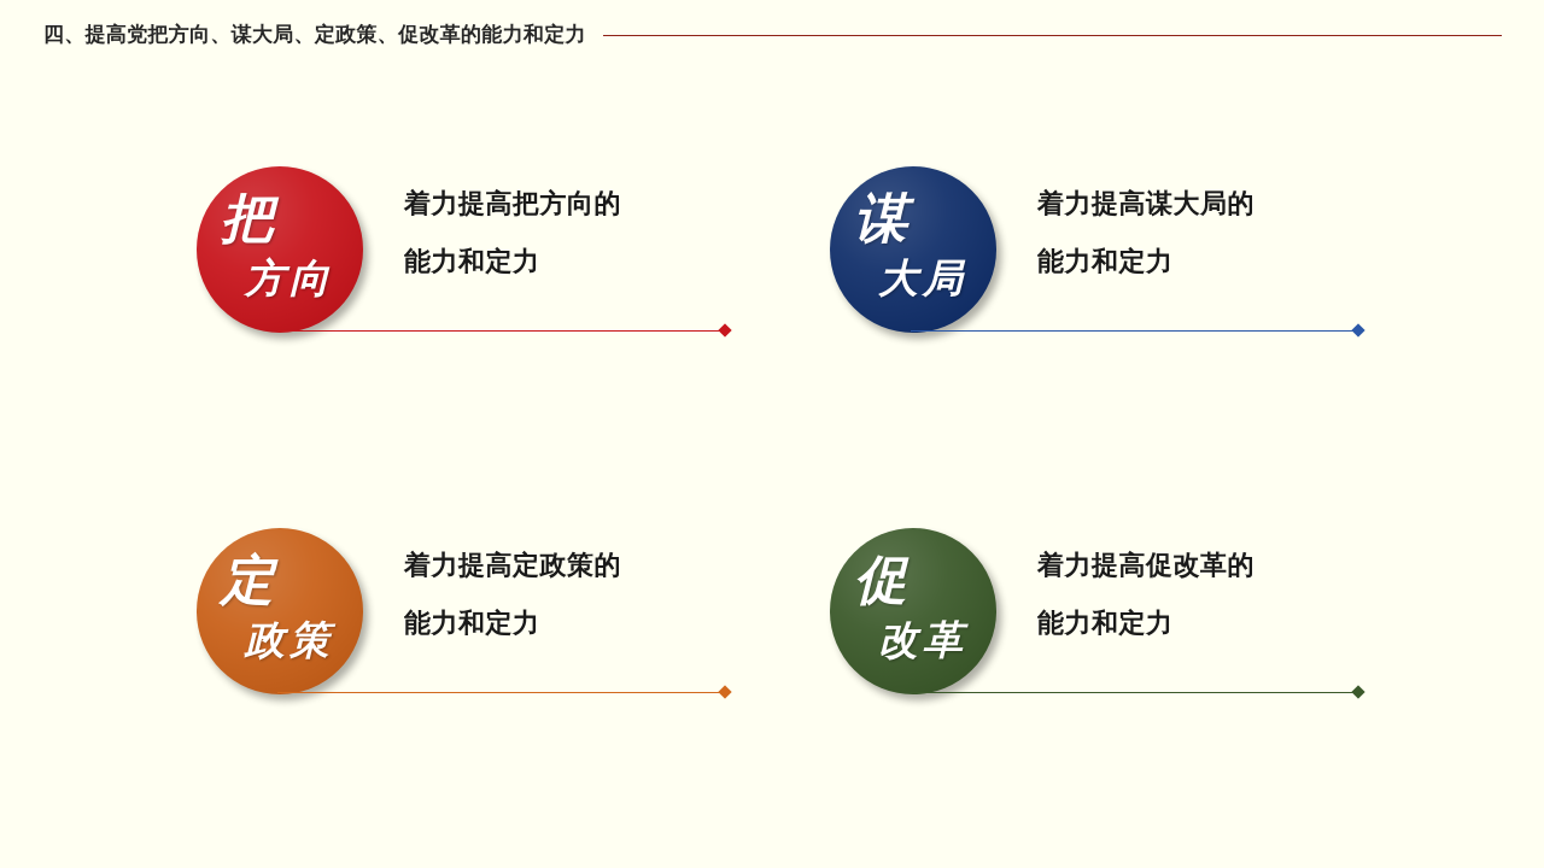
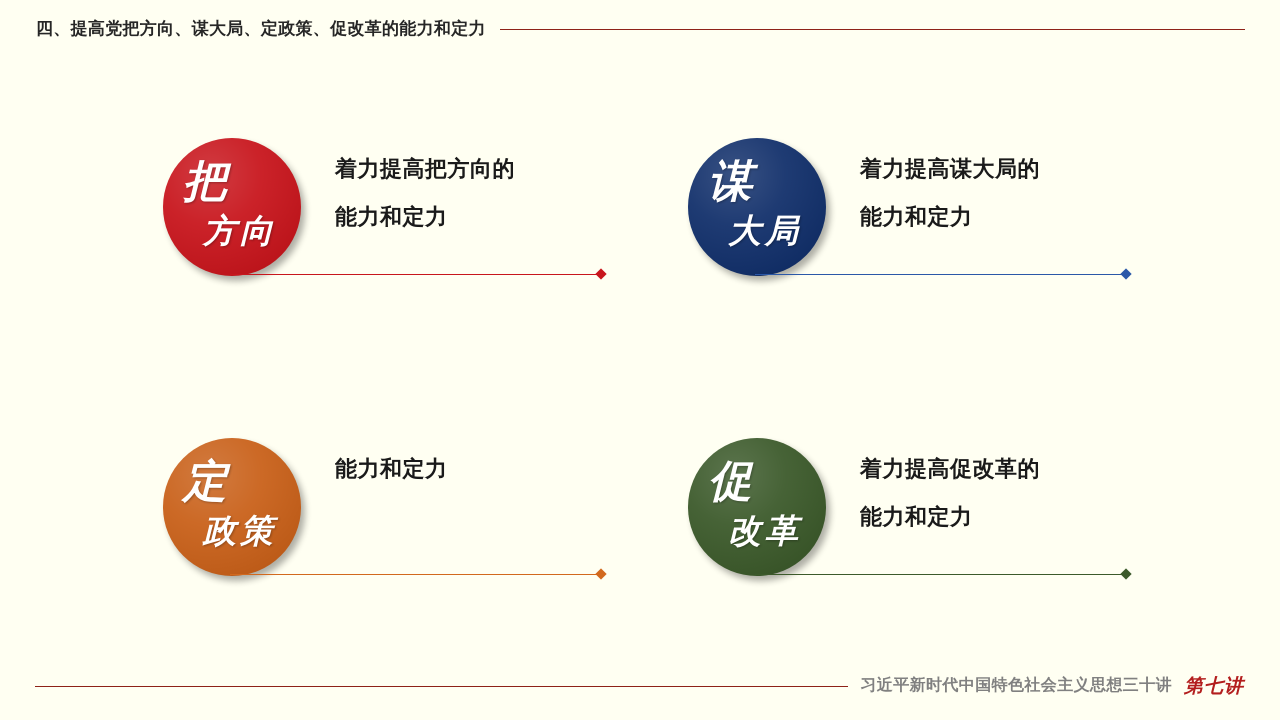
  四、提高党把方向、谋大局、定政策、促改革的能力和定力
  把
  方向
  着力提高把方向的
  能力和定力
  谋
  大局
  着力提高谋大局的
  能力和定力
  定
  政策
- 着力提高定政策的
  能力和定力
  促
  改革
  着力提高促改革的
  能力和定力
+ 习近平新时代中国特色社会主义思想三十讲
+ 第七讲
